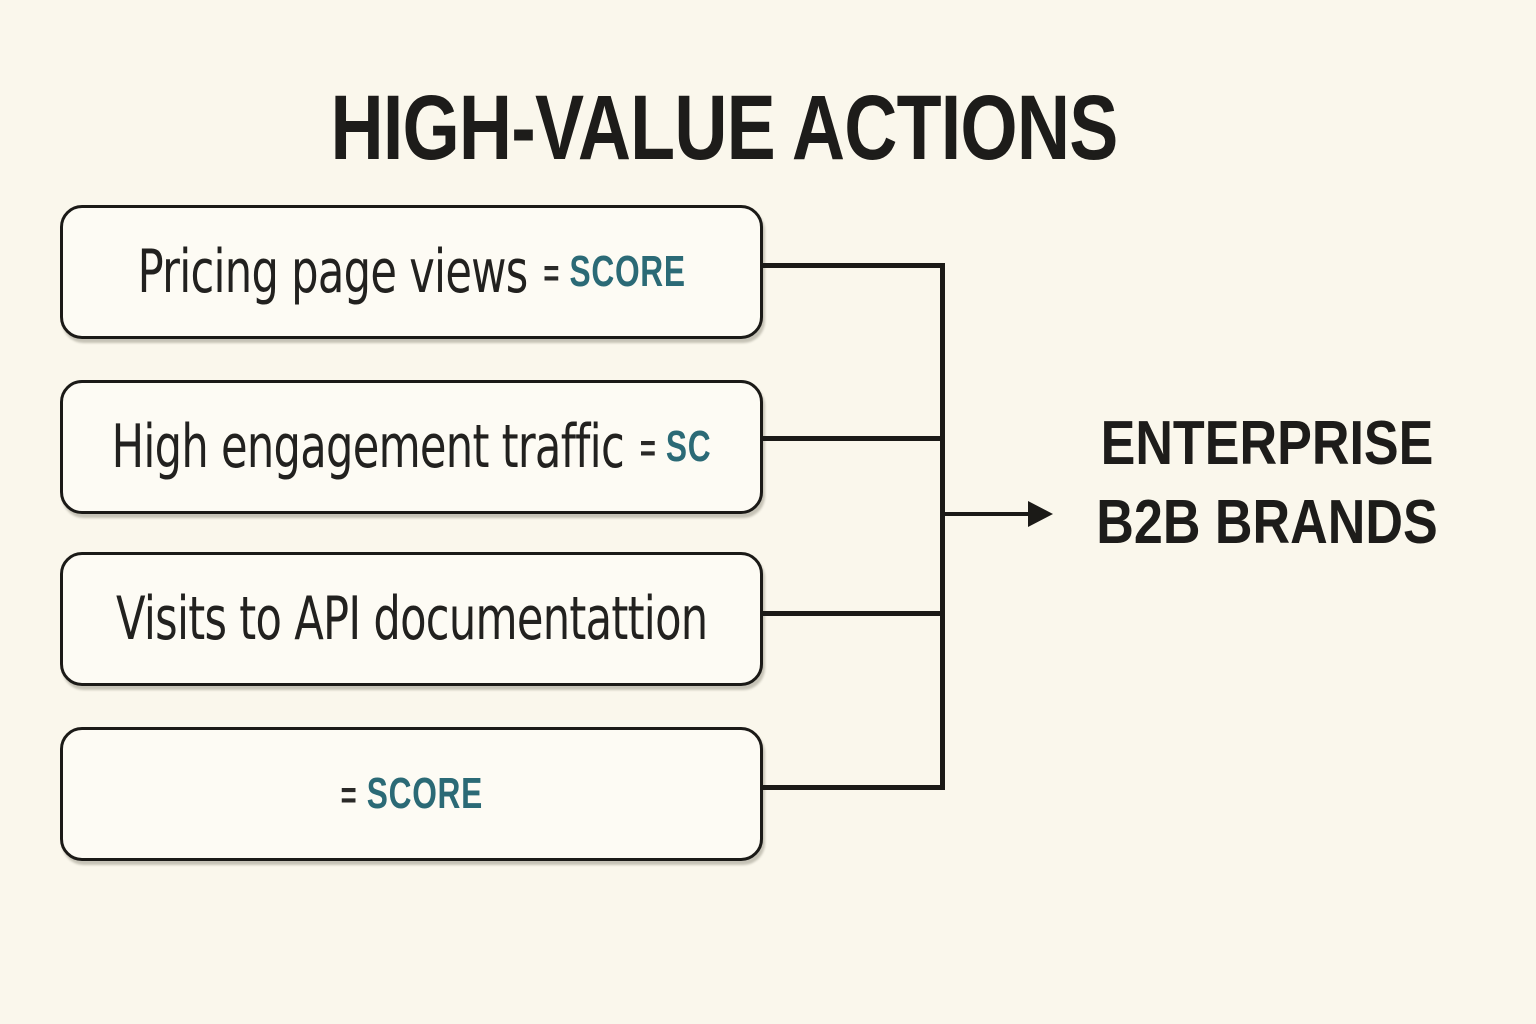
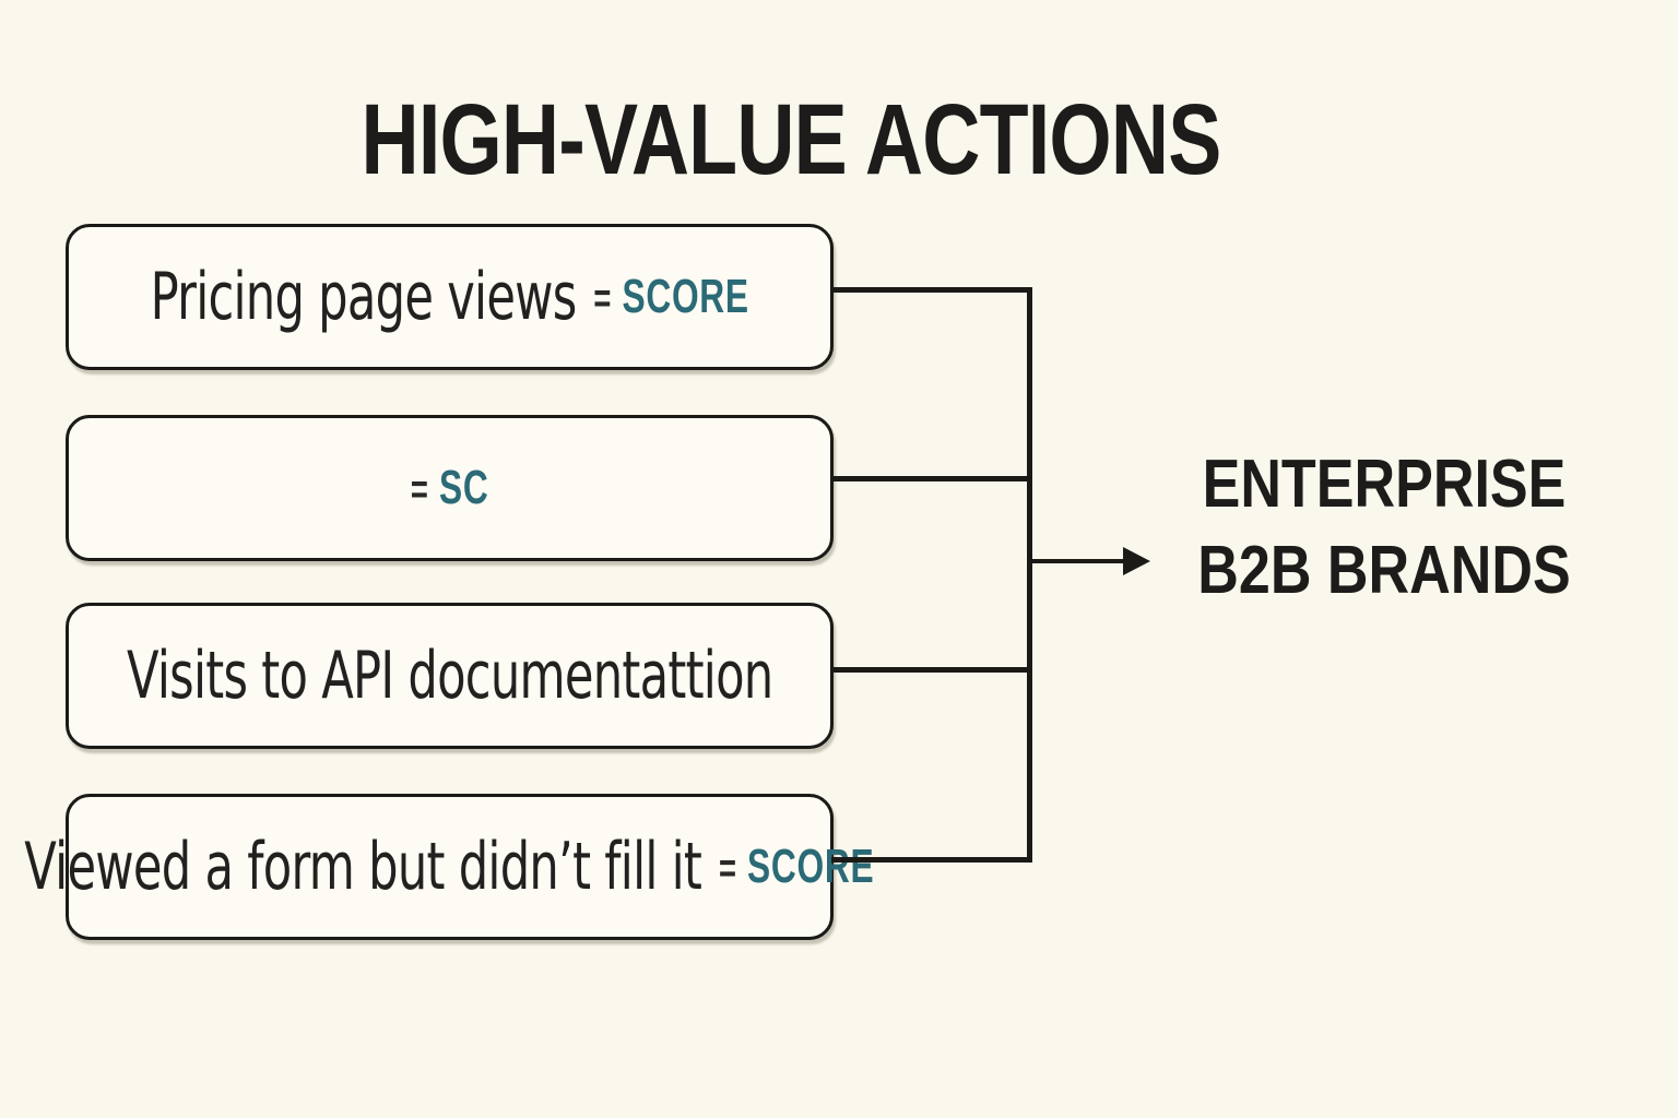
  HIGH-VALUE ACTIONS
  Pricing page views
  =
  SCORE
- High engagement traffic
  =
  SC
  Visits to API documentattion
+ Viewed a form but didn’t fill it
  =
  SCORE
  ENTERPRISE
  B2B BRANDS
